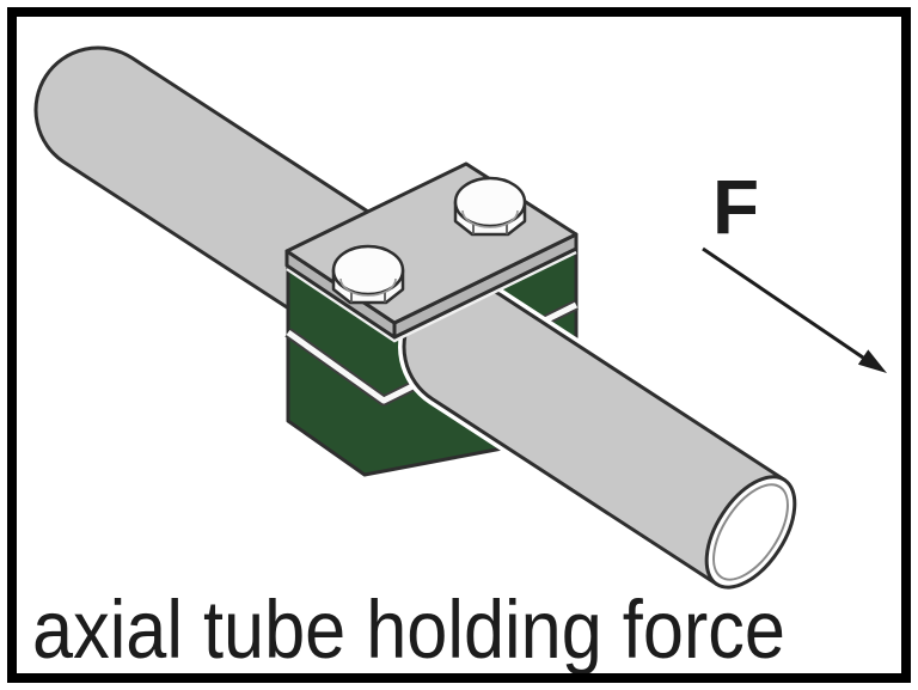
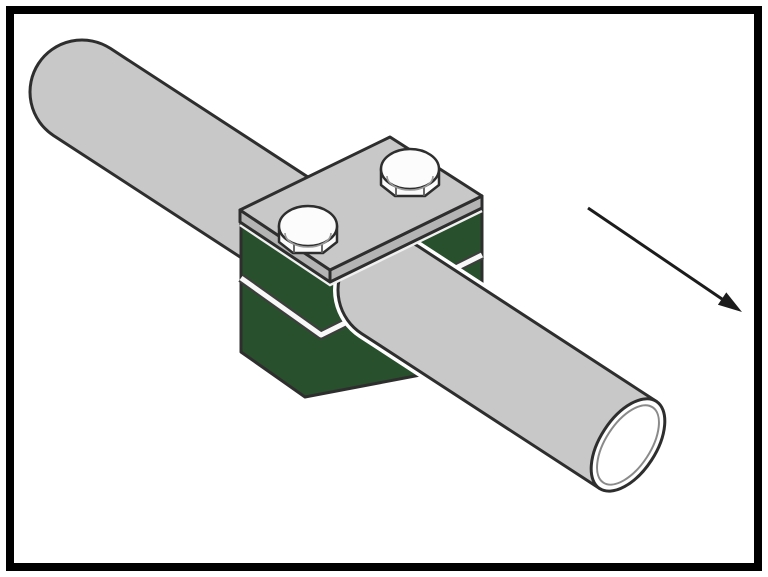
- F
- axial tube holding force
